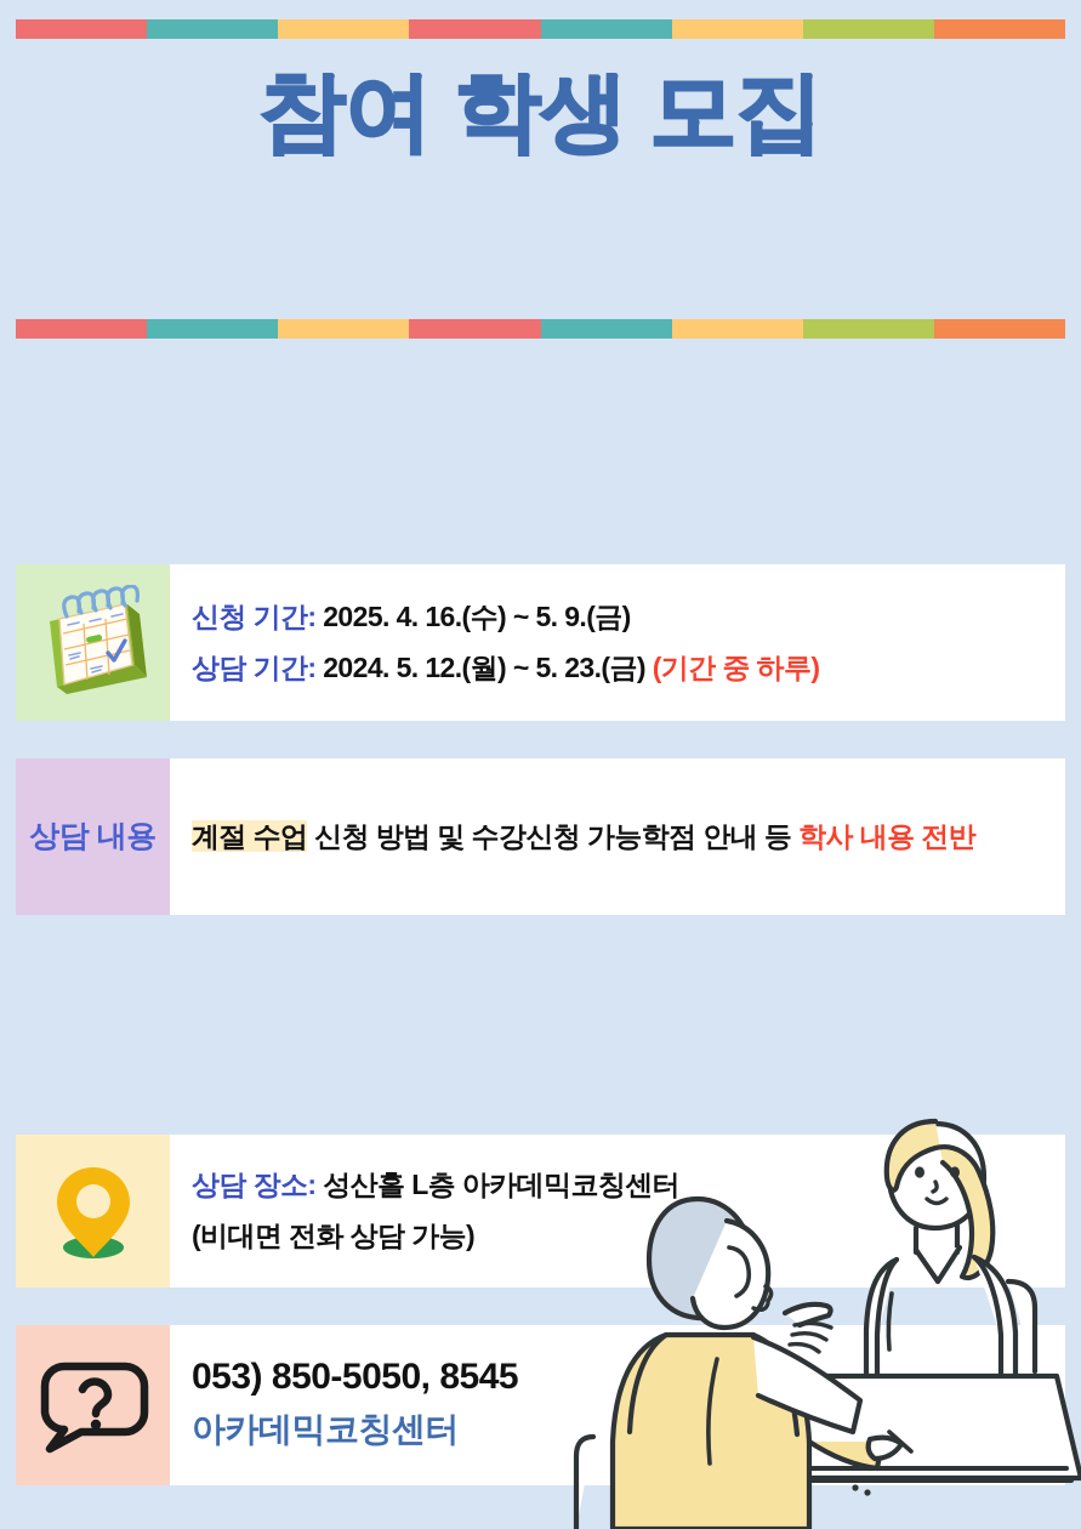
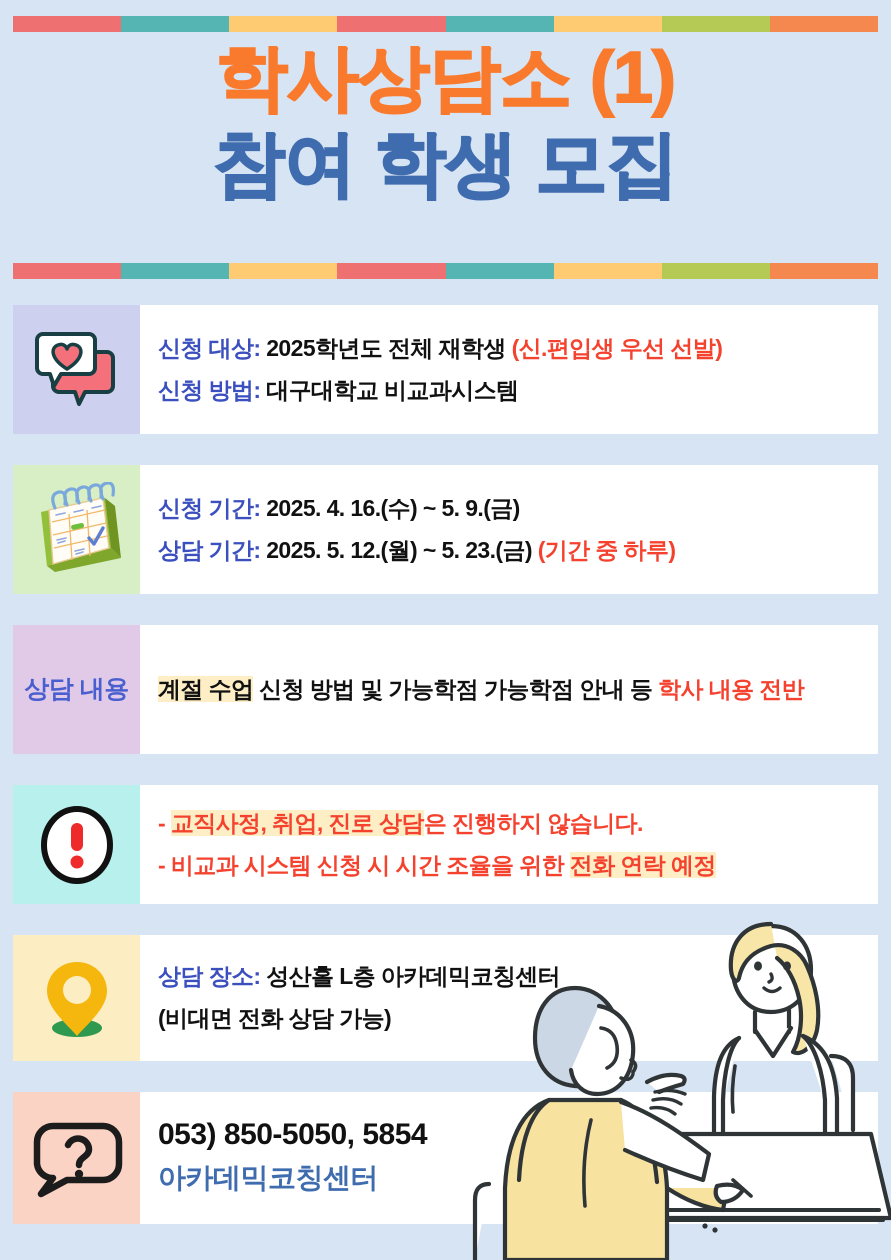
+ 학사상담소 (1)
  참여 학생 모집
+ 신청 대상: 2025학년도 전체 재학생 (신.편입생 우선 선발)
+ 신청 방법: 대구대학교 비교과시스템
  신청 기간: 2025. 4. 16.(수) ~ 5. 9.(금)
- 상담 기간: 2024. 5. 12.(월) ~ 5. 23.(금) (기간 중 하루)
+ 상담 기간: 2025. 5. 12.(월) ~ 5. 23.(금) (기간 중 하루)
  상담 내용
- 계절 수업 신청 방법 및 수강신청 가능학점 안내 등 학사 내용 전반
+ 계절 수업 신청 방법 및 가능학점 가능학점 안내 등 학사 내용 전반
+ - 교직사정, 취업, 진로 상담은 진행하지 않습니다.
+ - 비교과 시스템 신청 시 시간 조율을 위한 전화 연락 예정
  상담 장소: 성산홀 L층 아카데믹코칭센터
  (비대면 전화 상담 가능)
- 053) 850-5050, 8545
+ 053) 850-5050, 5854
  아카데믹코칭센터
